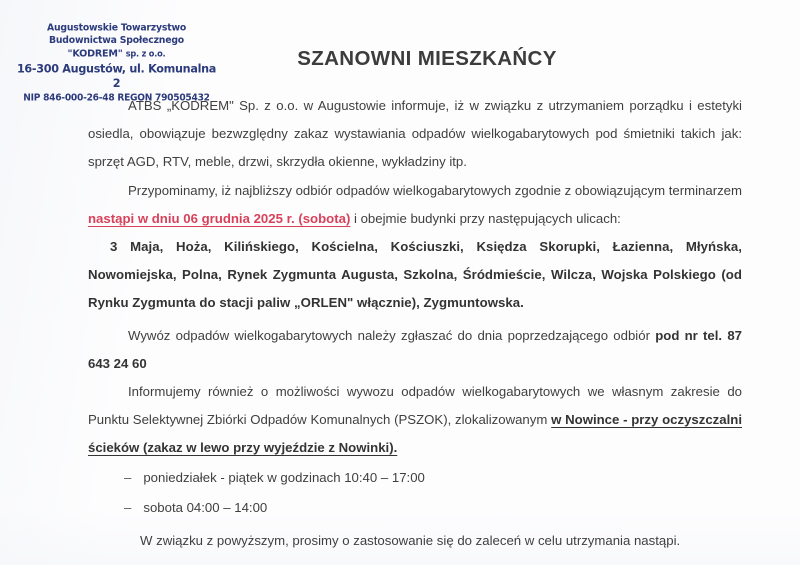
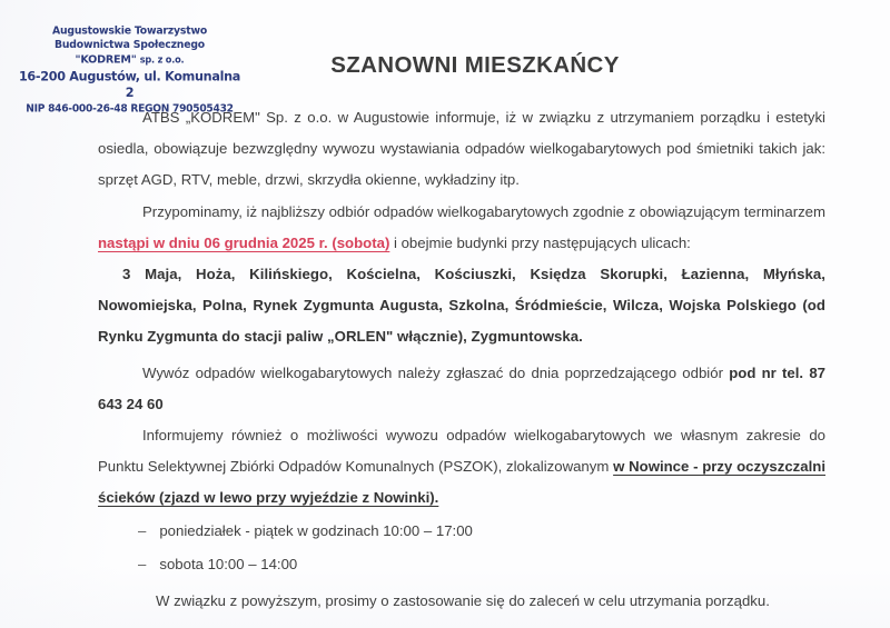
  Augustowskie Towarzystwo Budownictwa Społecznego
  "KODREM" sp. z o.o.
- 16-300 Augustów, ul. Komunalna 2
+ 16-200 Augustów, ul. Komunalna 2
  NIP 846-000-26-48 REGON 790505432
  SZANOWNI MIESZKAŃCY
- ATBS „KODREM" Sp. z o.o. w Augustowie informuje, iż w związku z utrzymaniem porządku i estetyki osiedla, obowiązuje bezwzględny zakaz wystawiania odpadów wielkogabarytowych pod śmietniki takich jak: sprzęt AGD, RTV, meble, drzwi, skrzydła okienne, wykładziny itp.
+ ATBS „KODREM" Sp. z o.o. w Augustowie informuje, iż w związku z utrzymaniem porządku i estetyki osiedla, obowiązuje bezwzględny wywozu wystawiania odpadów wielkogabarytowych pod śmietniki takich jak: sprzęt AGD, RTV, meble, drzwi, skrzydła okienne, wykładziny itp.
  Przypominamy, iż najbliższy odbiór odpadów wielkogabarytowych zgodnie z obowiązującym terminarzem nastąpi w dniu 06 grudnia 2025 r. (sobota) i obejmie budynki przy następujących ulicach:
  3 Maja, Hoża, Kilińskiego, Kościelna, Kościuszki, Księdza Skorupki, Łazienna, Młyńska, Nowomiejska, Polna, Rynek Zygmunta Augusta, Szkolna, Śródmieście, Wilcza, Wojska Polskiego (od Rynku Zygmunta do stacji paliw „ORLEN" włącznie), Zygmuntowska.
  Wywóz odpadów wielkogabarytowych należy zgłaszać do dnia poprzedzającego odbiór pod nr tel. 87 643 24 60
- Informujemy również o możliwości wywozu odpadów wielkogabarytowych we własnym zakresie do Punktu Selektywnej Zbiórki Odpadów Komunalnych (PSZOK), zlokalizowanym w Nowince - przy oczyszczalni ścieków (zakaz w lewo przy wyjeździe z Nowinki).
+ Informujemy również o możliwości wywozu odpadów wielkogabarytowych we własnym zakresie do Punktu Selektywnej Zbiórki Odpadów Komunalnych (PSZOK), zlokalizowanym w Nowince - przy oczyszczalni ścieków (zjazd w lewo przy wyjeździe z Nowinki).
  –
- poniedziałek - piątek w godzinach 10:40 – 17:00
+ poniedziałek - piątek w godzinach 10:00 – 17:00
  –
- sobota 04:00 – 14:00
+ sobota 10:00 – 14:00
- W związku z powyższym, prosimy o zastosowanie się do zaleceń w celu utrzymania nastąpi.
+ W związku z powyższym, prosimy o zastosowanie się do zaleceń w celu utrzymania porządku.
